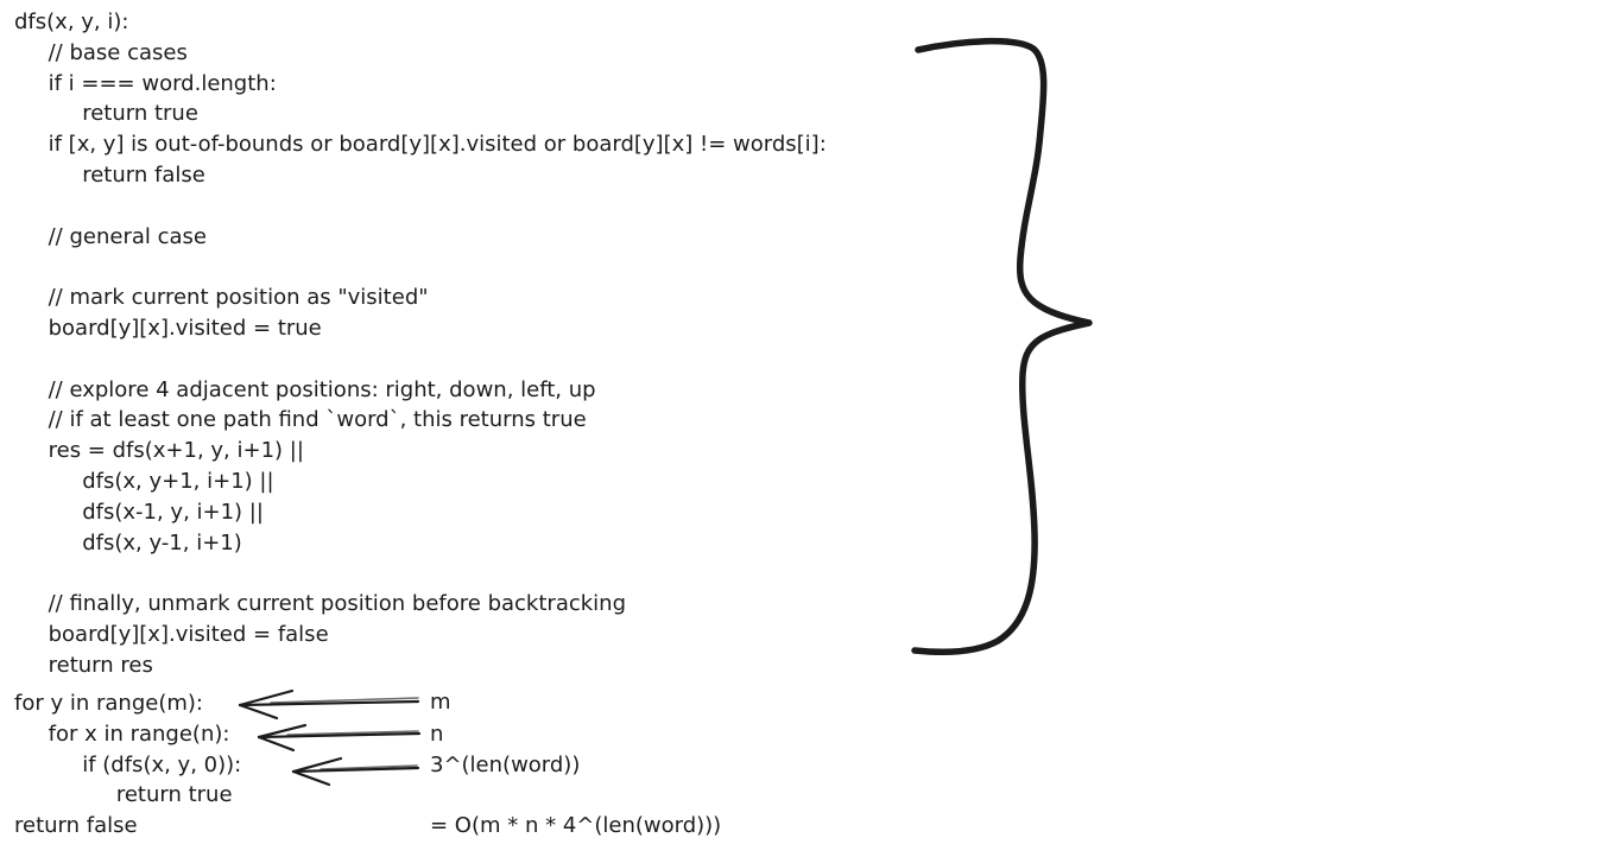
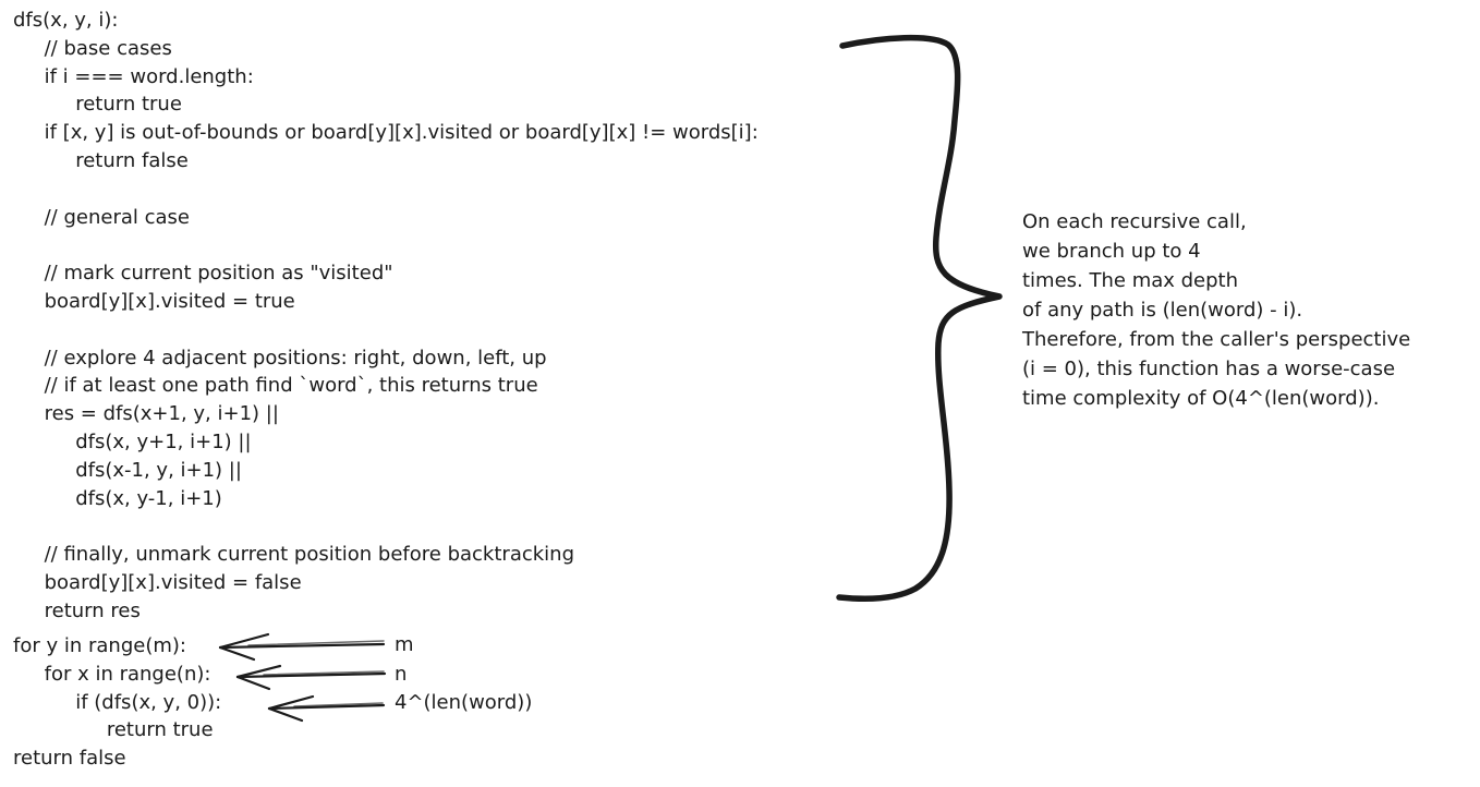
  dfs(x, y, i):
  // base cases
  if i === word.length:
  return true
  if [x, y] is out-of-bounds or board[y][x].visited or board[y][x] != words[i]:
  return false
  // general case
  // mark current position as "visited"
  board[y][x].visited = true
  // explore 4 adjacent positions: right, down, left, up
  // if at least one path find `word`, this returns true
  res = dfs(x+1, y, i+1) ||
  dfs(x, y+1, i+1) ||
  dfs(x-1, y, i+1) ||
  dfs(x, y-1, i+1)
  // finally, unmark current position before backtracking
  board[y][x].visited = false
  return res
  for y in range(m):
  for x in range(n):
  if (dfs(x, y, 0)):
  return true
  return false
+ On each recursive call,
+ we branch up to 4
+ times. The max depth
+ of any path is (len(word) - i).
+ Therefore, from the caller's perspective
+ (i = 0), this function has a worse-case
+ time complexity of O(4^(len(word)).
  m
  n
- 3^(len(word))
+ 4^(len(word))
- = O(m * n * 4^(len(word)))
